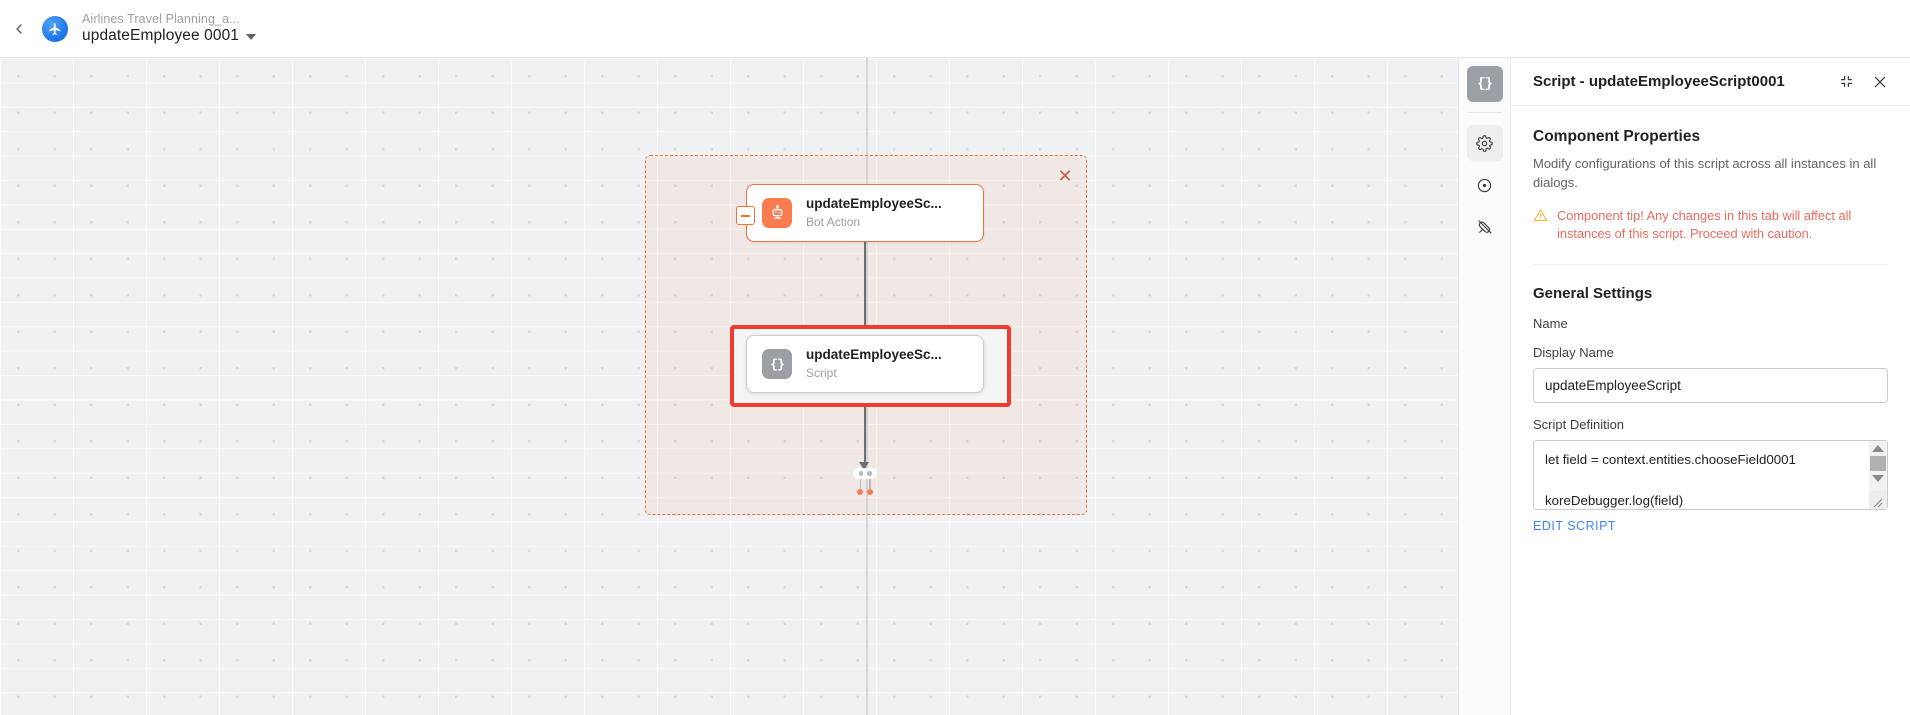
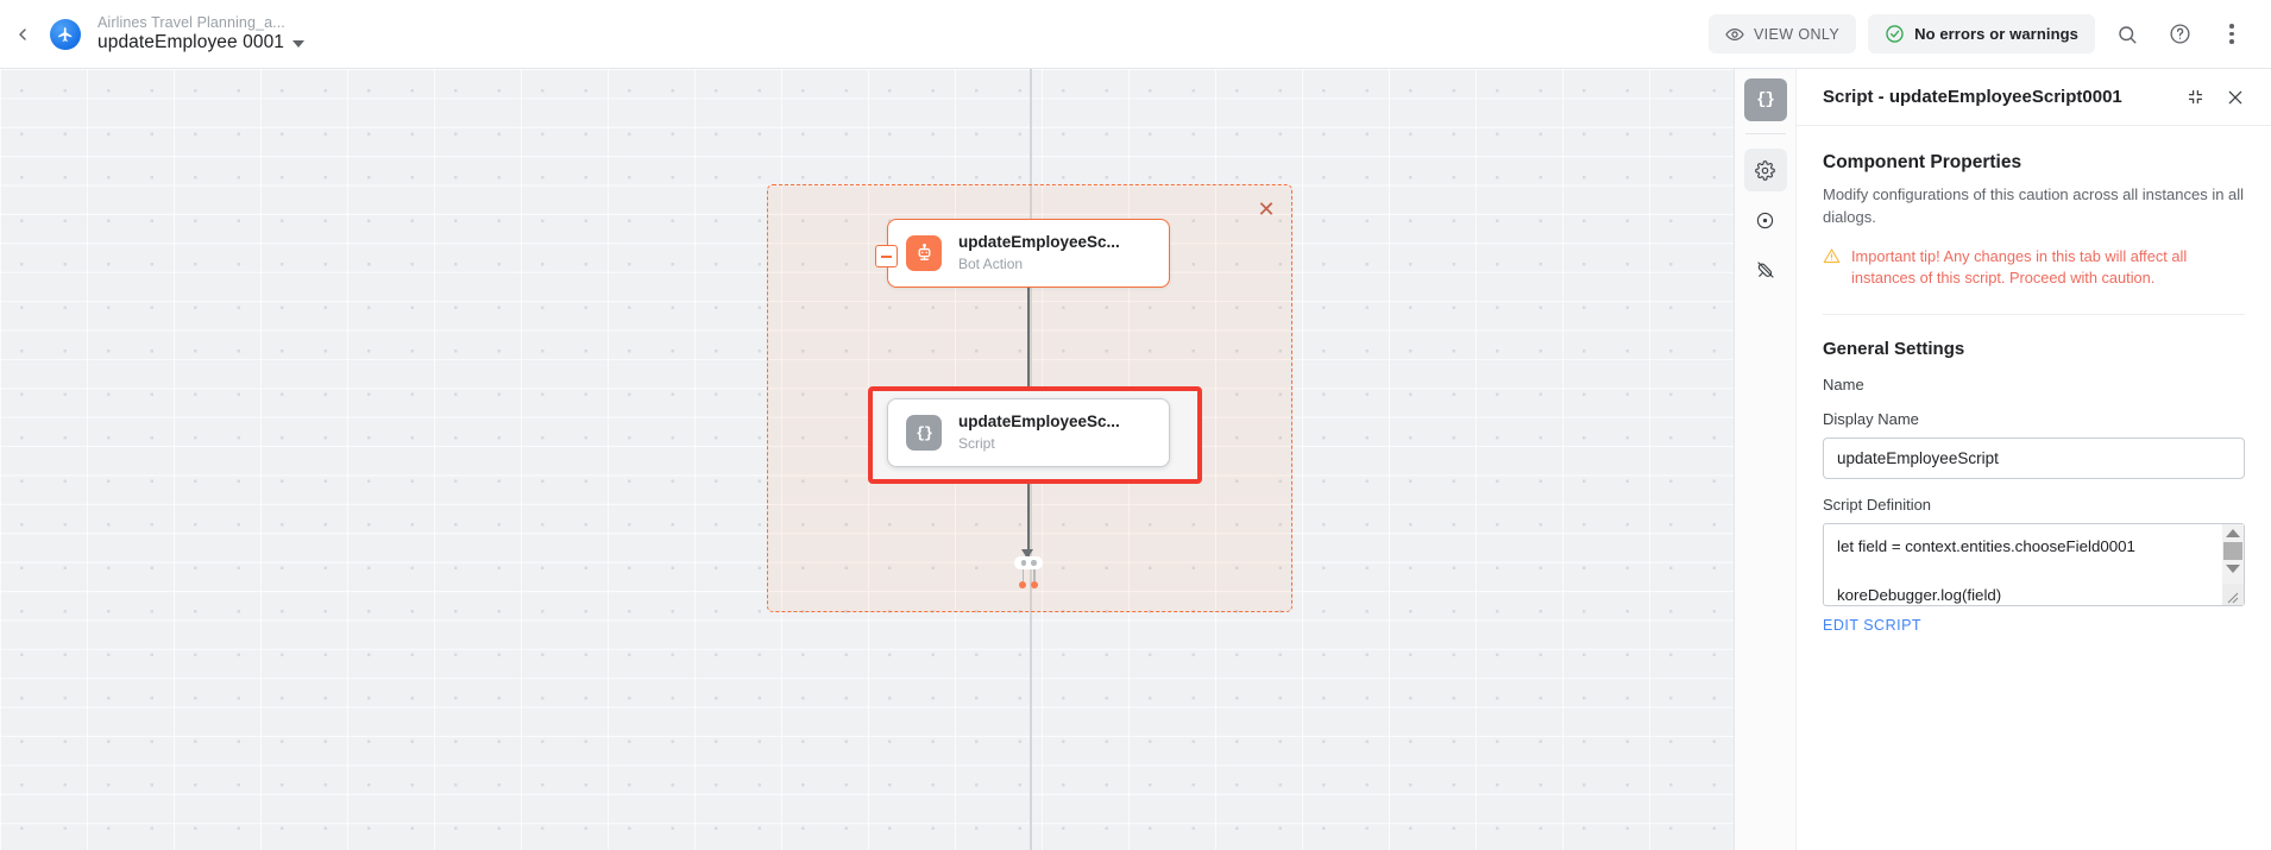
  Airlines Travel Planning_a...
  updateEmployee 0001
+ VIEW ONLY
+ No errors or warnings
  ✕
  updateEmployeeSc...
  Bot Action
  {}
  updateEmployeeSc...
  Script
  {}
  Script - updateEmployeeScript0001
  Component Properties
- Modify configurations of this script across all instances in all dialogs.
+ Modify configurations of this caution across all instances in all dialogs.
- Component tip! Any changes in this tab will affect all instances of this script. Proceed with caution.
+ Important tip! Any changes in this tab will affect all instances of this script. Proceed with caution.
  General Settings
  Name
  Display Name
  updateEmployeeScript
  Script Definition
  let field = context.entities.chooseField0001
  koreDebugger.log(field)
  EDIT SCRIPT
